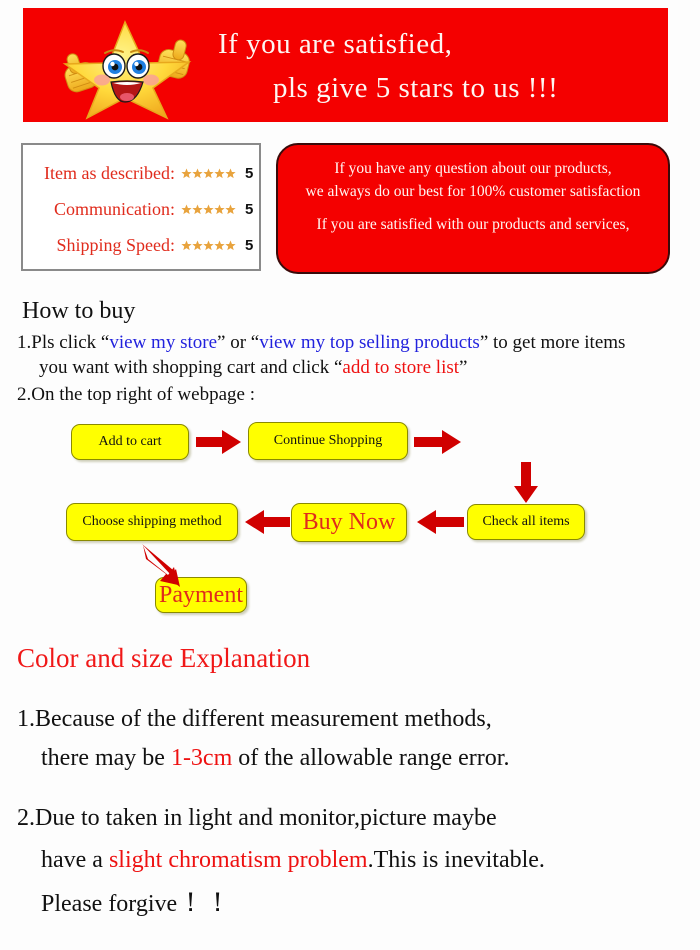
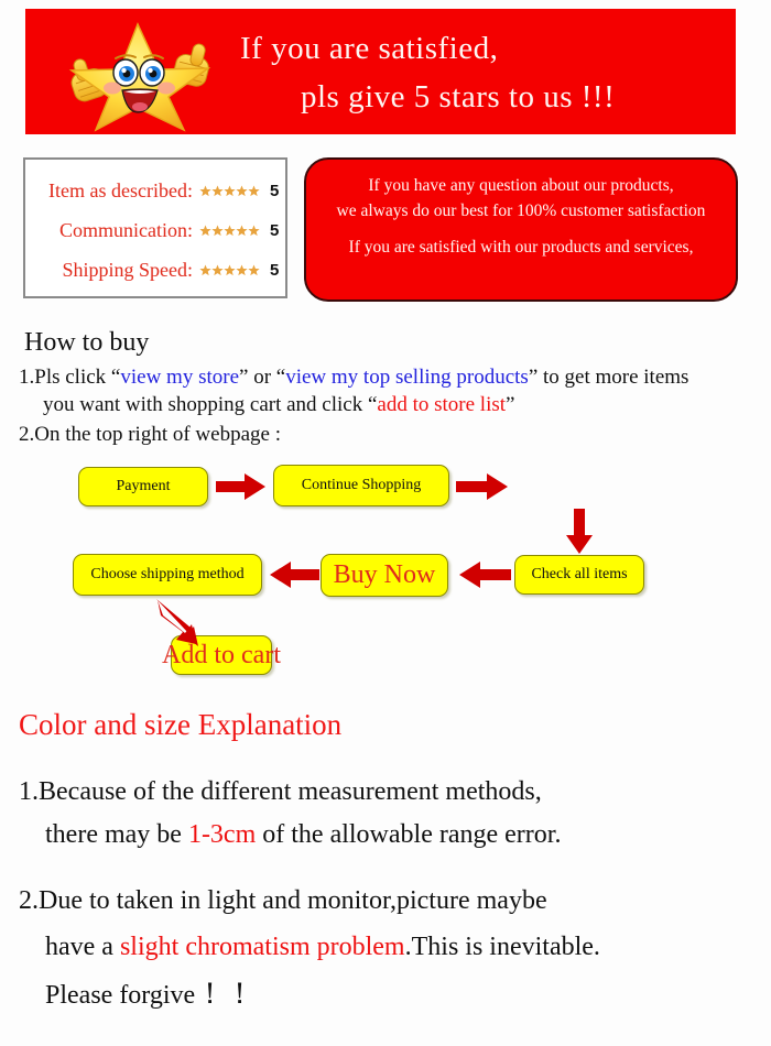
  If you are satisfied,
  pls give 5 stars to us !!!
  Item as described:
  5
  Communication:
  5
  Shipping Speed:
  5
  If you have any question about our products,
  we always do our best for 100% customer satisfaction
  If you are satisfied with our products and services,
  How to buy
  1.Pls click “view my store” or “view my top selling products” to get more items
  you want with shopping cart and click “add to store list”
  2.On the top right of webpage :
- Add to cart
+ Payment
  Continue Shopping
  Check all items
  Buy Now
  Choose shipping method
- Payment
+ Add to cart
  Color and size Explanation
  1.Because of the different measurement methods,
  there may be 1-3cm of the allowable range error.
  2.Due to taken in light and monitor,picture maybe
  have a slight chromatism problem.This is inevitable.
  Please forgive！！
